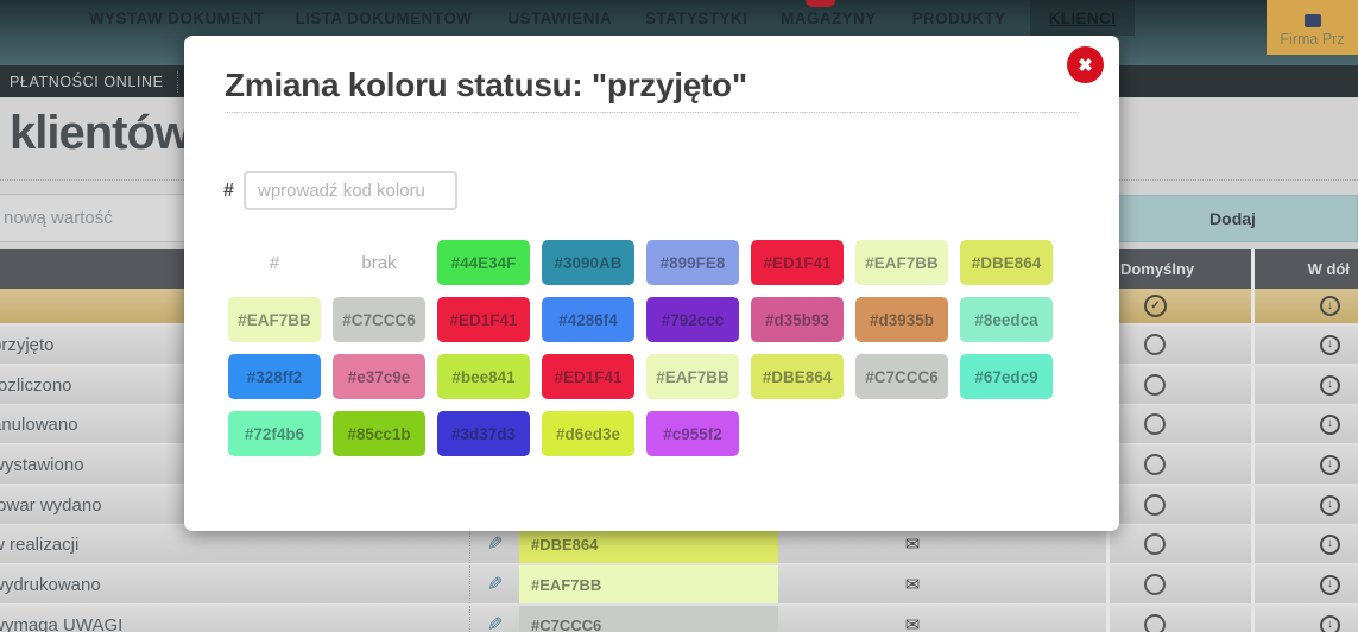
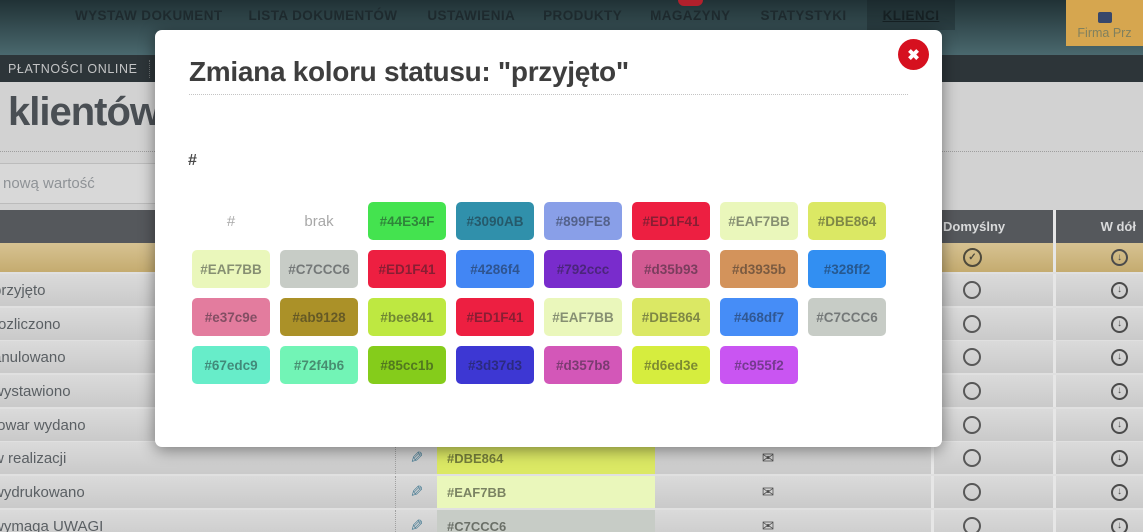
  WYSTAW DOKUMENT
  LISTA DOKUMENTÓW
  USTAWIENIA
- STATYSTYKI
+ PRODUKTY
  MAGAZYNY
- PRODUKTY
+ STATYSTYKI
  KLIENCI
  Firma Prz
  PŁATNOŚCI ONLINE
  klientów
  nową wartość
- Dodaj
  Domyślny
  W dół
  ✓
  ↓
  rzyjęto
  ↓
  ozliczono
  ↓
  nulowano
  ↓
  ystawiono
  ↓
  owar wydano
  ↓
  realizacji
  #DBE864
  ✉
  ↓
  ydrukowano
  #EAF7BB
  ✉
  ↓
  ymaga UWAGI
  #C7CCC6
  ✉
  ↓
  Zmiana koloru statusu: "przyjęto"
  ✖
  #
- wprowadź kod koloru
  #
  brak
  #44E34F
  #3090AB
  #899FE8
  #ED1F41
  #EAF7BB
  #DBE864
  #EAF7BB
  #C7CCC6
  #ED1F41
  #4286f4
  #792ccc
  #d35b93
  #d3935b
- #8eedca
  #328ff2
  #e37c9e
+ #ab9128
  #bee841
  #ED1F41
  #EAF7BB
  #DBE864
+ #468df7
  #C7CCC6
  #67edc9
  #72f4b6
  #85cc1b
  #3d37d3
+ #d357b8
  #d6ed3e
  #c955f2
